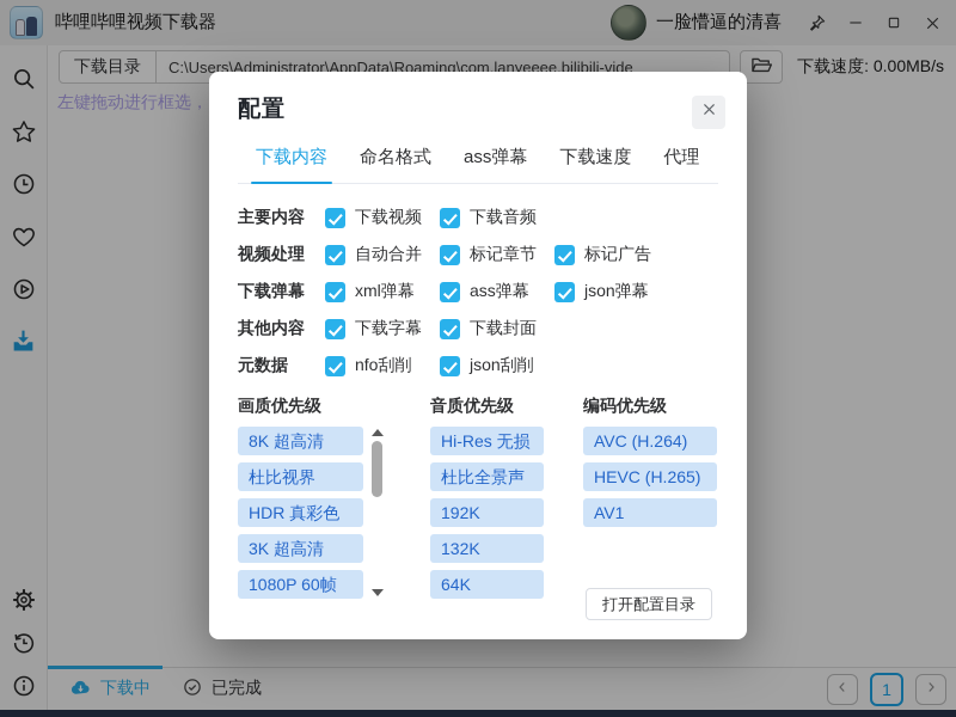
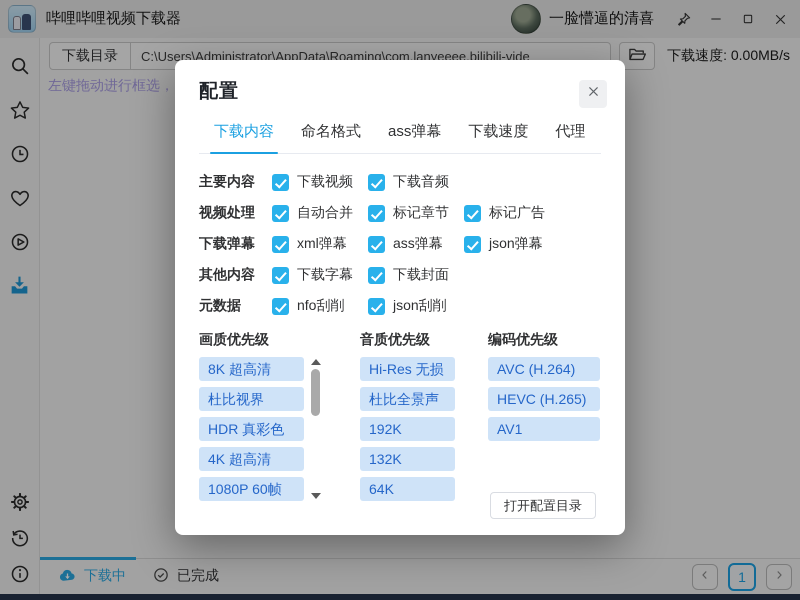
  哔哩哔哩视频下载器
  一脸懵逼的清喜
  下载目录
  C:\Users\Administrator\AppData\Roaming\com.lanyeeee.bilibili-vide
  下载速度: 0.00MB/s
  左键拖动进行框选，
  下载中
  已完成
  1
  配置
  下载内容
  命名格式
  ass弹幕
  下载速度
  代理
  主要内容
  下载视频
  下载音频
  视频处理
  自动合并
  标记章节
  标记广告
  下载弹幕
  xml弹幕
  ass弹幕
  json弹幕
  其他内容
  下载字幕
  下载封面
  元数据
  nfo刮削
  json刮削
  画质优先级
  8K 超高清
  杜比视界
  HDR 真彩色
- 3K 超高清
+ 4K 超高清
  1080P 60帧
  音质优先级
  Hi-Res 无损
  杜比全景声
  192K
  132K
  64K
  编码优先级
  AVC (H.264)
  HEVC (H.265)
  AV1
  打开配置目录
